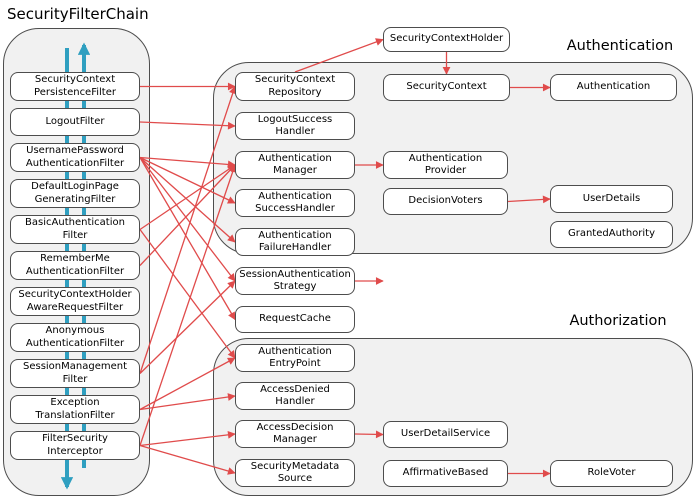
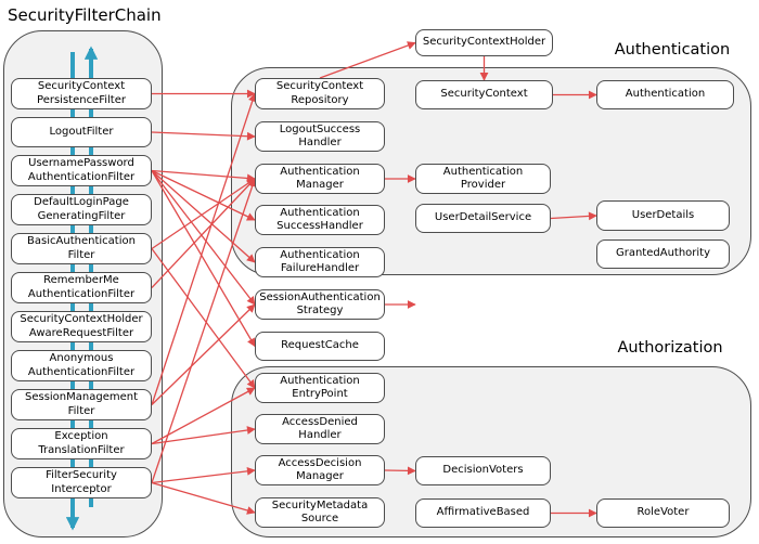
  SecurityFilterChain
  Authentication
  Authorization
  SecurityContext
  PersistenceFilter
  LogoutFilter
  UsernamePassword
  AuthenticationFilter
  DefaultLoginPage
  GeneratingFilter
  BasicAuthentication
  Filter
  RememberMe
  AuthenticationFilter
  SecurityContextHolder
  AwareRequestFilter
  Anonymous
  AuthenticationFilter
  SessionManagement
  Filter
  Exception
  TranslationFilter
  FilterSecurity
  Interceptor
  SecurityContextHolder
  SecurityContext
  Repository
  SecurityContext
  Authentication
  LogoutSuccess
  Handler
  Authentication
  Manager
  Authentication
  Provider
- DecisionVoters
+ UserDetailService
  UserDetails
  GrantedAuthority
  Authentication
  SuccessHandler
  Authentication
  FailureHandler
  SessionAuthentication
  Strategy
  RequestCache
  Authentication
  EntryPoint
  AccessDenied
  Handler
  AccessDecision
  Manager
- UserDetailService
+ DecisionVoters
  SecurityMetadata
  Source
  AffirmativeBased
  RoleVoter
